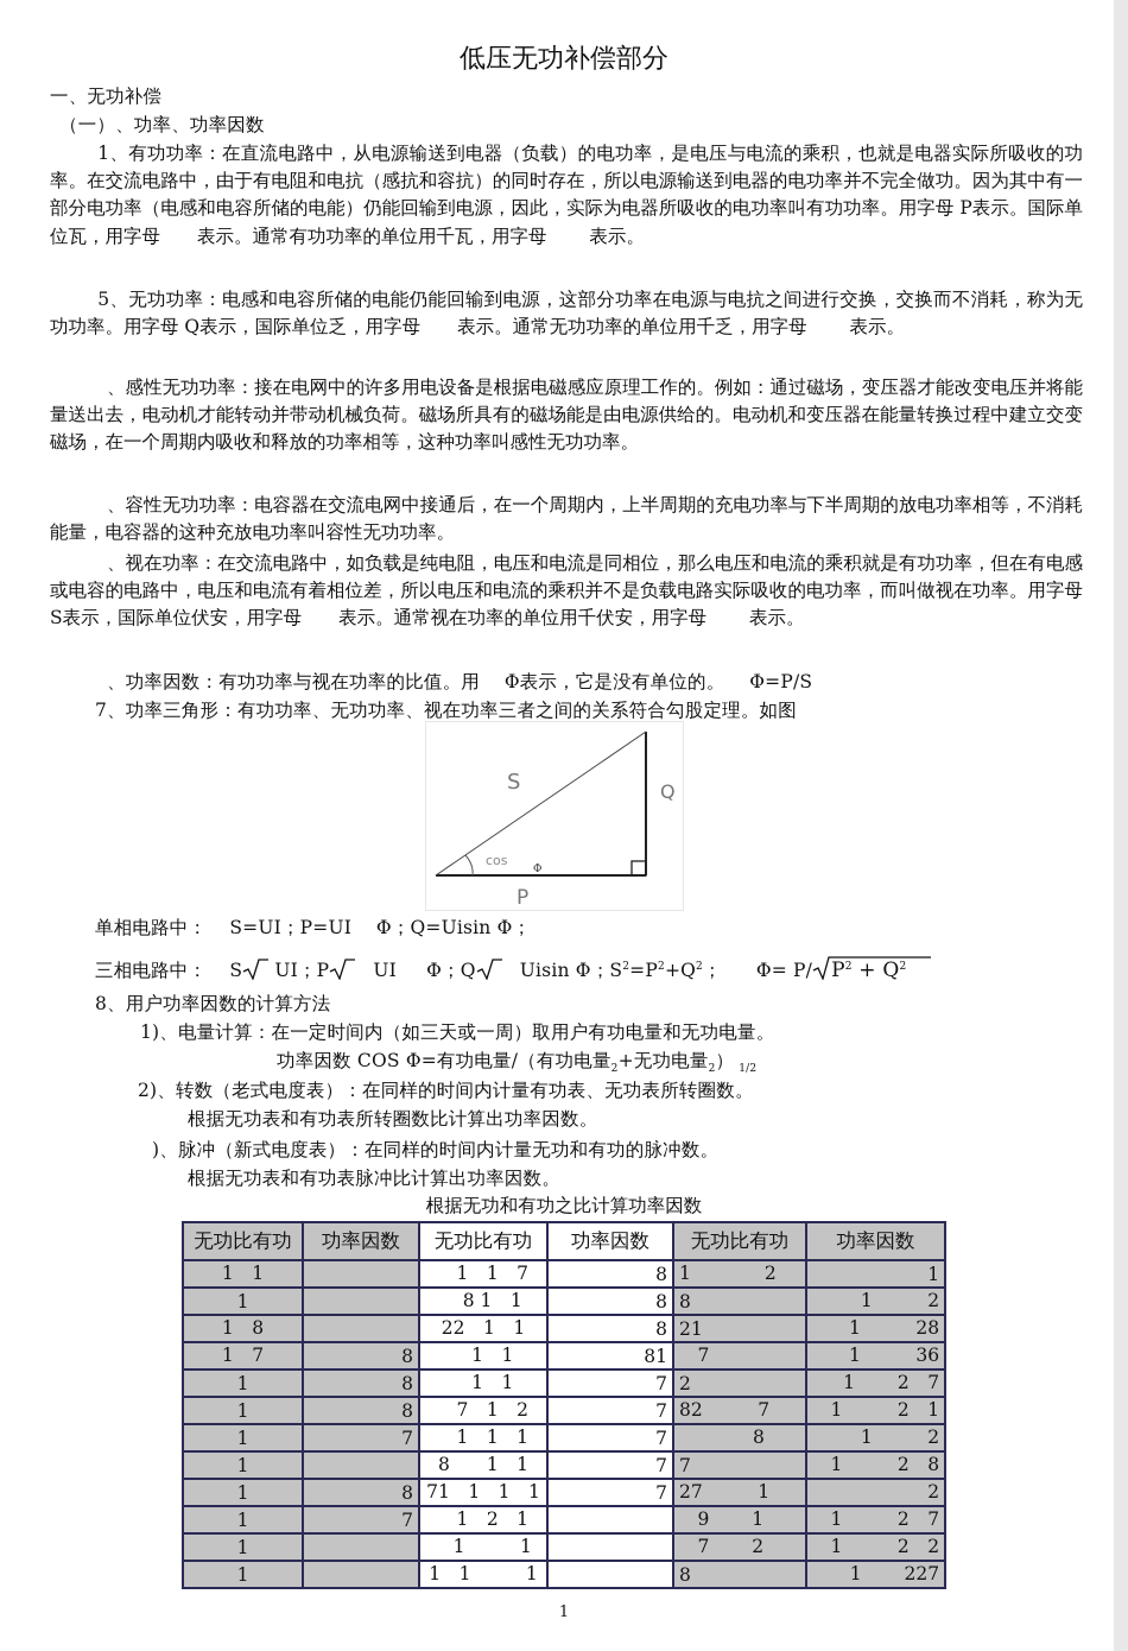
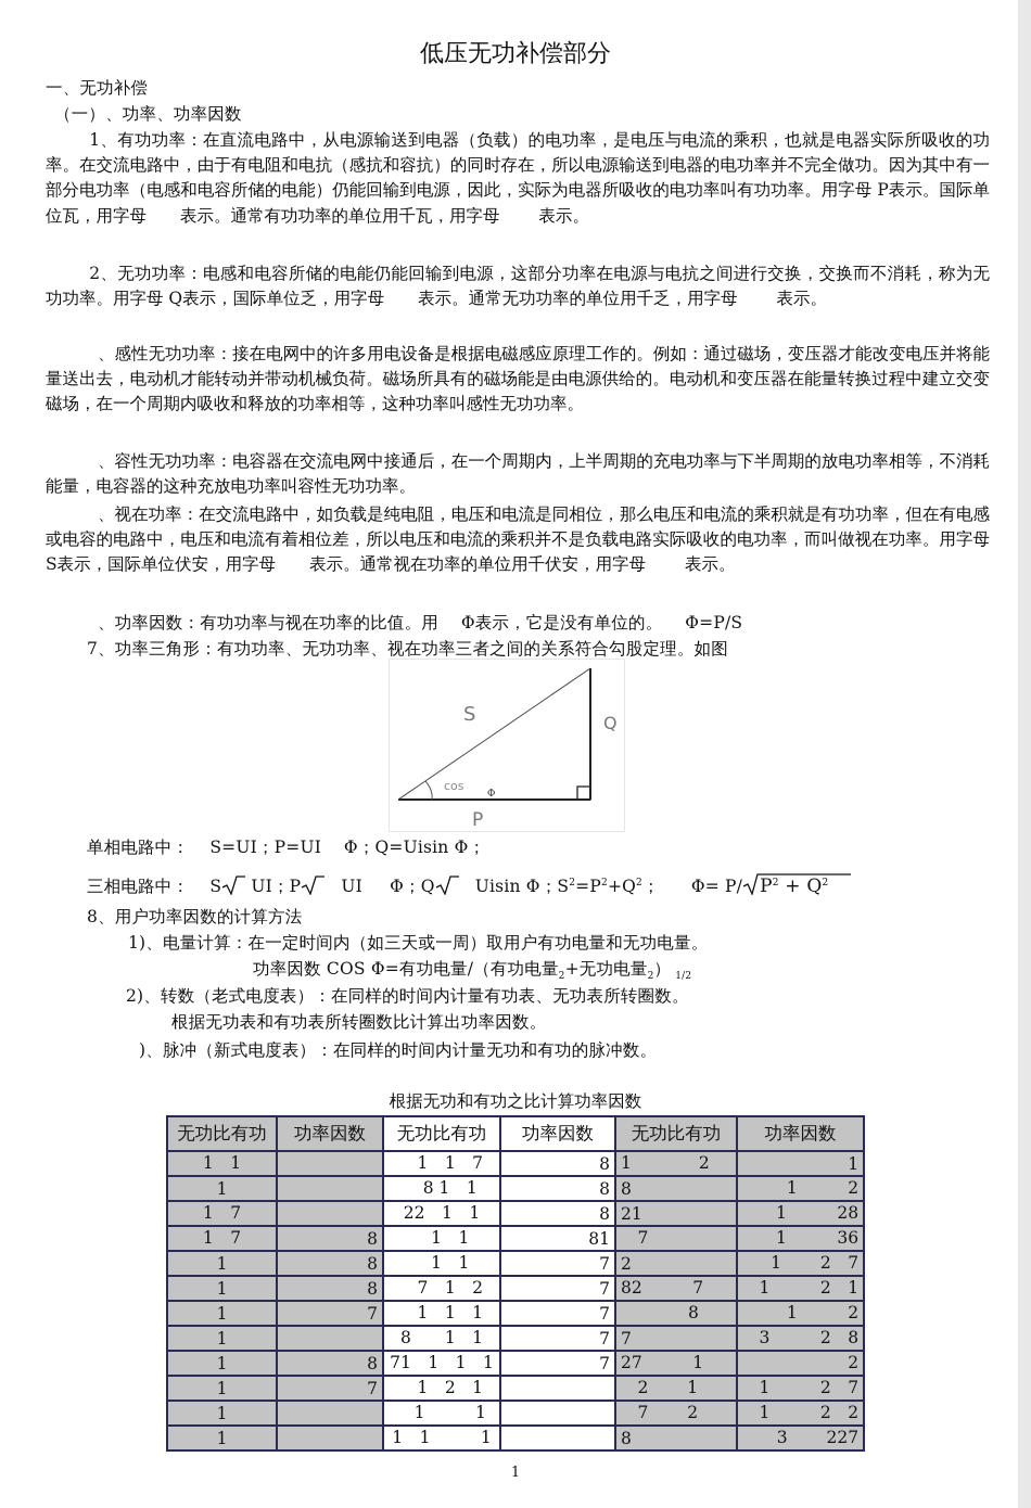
  低压无功补偿部分
  一、无功补偿
  （一）、功率、功率因数
  1、有功功率：在直流电路中，从电源输送到电器（负载）的电功率，是电压与电流的乘积，也就是电器实际所吸收的功率。在交流电路中，由于有电阻和电抗（感抗和容抗）的同时存在，所以电源输送到电器的电功率并不完全做功。因为其中有一部分电功率（电感和电容所储的电能）仍能回输到电源，因此，实际为电器所吸收的电功率叫有功功率。用字母 P表示。国际单位瓦，用字母 表示。通常有功功率的单位用千瓦，用字母 表示。
- 5、无功功率：电感和电容所储的电能仍能回输到电源，这部分功率在电源与电抗之间进行交换，交换而不消耗，称为无功功率。用字母 Q表示，国际单位乏，用字母 表示。通常无功功率的单位用千乏，用字母 表示。
+ 2、无功功率：电感和电容所储的电能仍能回输到电源，这部分功率在电源与电抗之间进行交换，交换而不消耗，称为无功功率。用字母 Q表示，国际单位乏，用字母 表示。通常无功功率的单位用千乏，用字母 表示。
  、感性无功功率：接在电网中的许多用电设备是根据电磁感应原理工作的。例如：通过磁场，变压器才能改变电压并将能量送出去，电动机才能转动并带动机械负荷。磁场所具有的磁场能是由电源供给的。电动机和变压器在能量转换过程中建立交变磁场，在一个周期内吸收和释放的功率相等，这种功率叫感性无功功率。
  、容性无功功率：电容器在交流电网中接通后，在一个周期内，上半周期的充电功率与下半周期的放电功率相等，不消耗能量，电容器的这种充放电功率叫容性无功功率。
  、视在功率：在交流电路中，如负载是纯电阻，电压和电流是同相位，那么电压和电流的乘积就是有功功率，但在有电感或电容的电路中，电压和电流有着相位差，所以电压和电流的乘积并不是负载电路实际吸收的电功率，而叫做视在功率。用字母 S表示，国际单位伏安，用字母 表示。通常视在功率的单位用千伏安，用字母 表示。
  、功率因数：有功功率与视在功率的比值。用 Φ表示，它是没有单位的。 Φ=P/S
  7、功率三角形：有功功率、无功功率、视在功率三者之间的关系符合勾股定理。如图
  S
  Q
  cos
  Φ
  P
  单相电路中： S=UI；P=UI Φ；Q=Uisin Φ；
  三相电路中： S UI；P UI Φ；Q Uisin Φ；S2=P2+Q2； Φ= P/ P2 + Q2
  8、用户功率因数的计算方法
  1)、电量计算：在一定时间内（如三天或一周）取用户有功电量和无功电量。
  功率因数 COS Φ=有功电量/（有功电量2+无功电量2） 1/2
  2)、转数（老式电度表）：在同样的时间内计量有功表、无功表所转圈数。
  根据无功表和有功表所转圈数比计算出功率因数。
  )、脉冲（新式电度表）：在同样的时间内计量无功和有功的脉冲数。
- 根据无功表和有功表脉冲比计算出功率因数。
  根据无功和有功之比计算功率因数
  无功比有功	功率因数	无功比有功	功率因数	无功比有功	功率因数
  1 1		1 1 7	8	1 2	1
  1		8 1 1	8	8	1 2
- 1 8		22 1 1	8	21	1 28
+ 1 7		22 1 1	8	21	1 28
  1 7	8	1 1	81	7	1 36
  1	8	1 1	7	2	1 2 7
  1	8	7 1 2	7	82 7	1 2 1
  1	7	1 1 1	7	8	1 2
- 1		8 1 1	7	7	1 2 8
+ 1		8 1 1	7	7	3 2 8
  1	8	71 1 1 1	7	27 1	2
- 1	7	1 2 1		9 1	1 2 7
+ 1	7	1 2 1		2 1	1 2 7
  1		1 1		7 2	1 2 2
- 1		1 1 1		8	1 227
+ 1		1 1 1		8	3 227
  1
